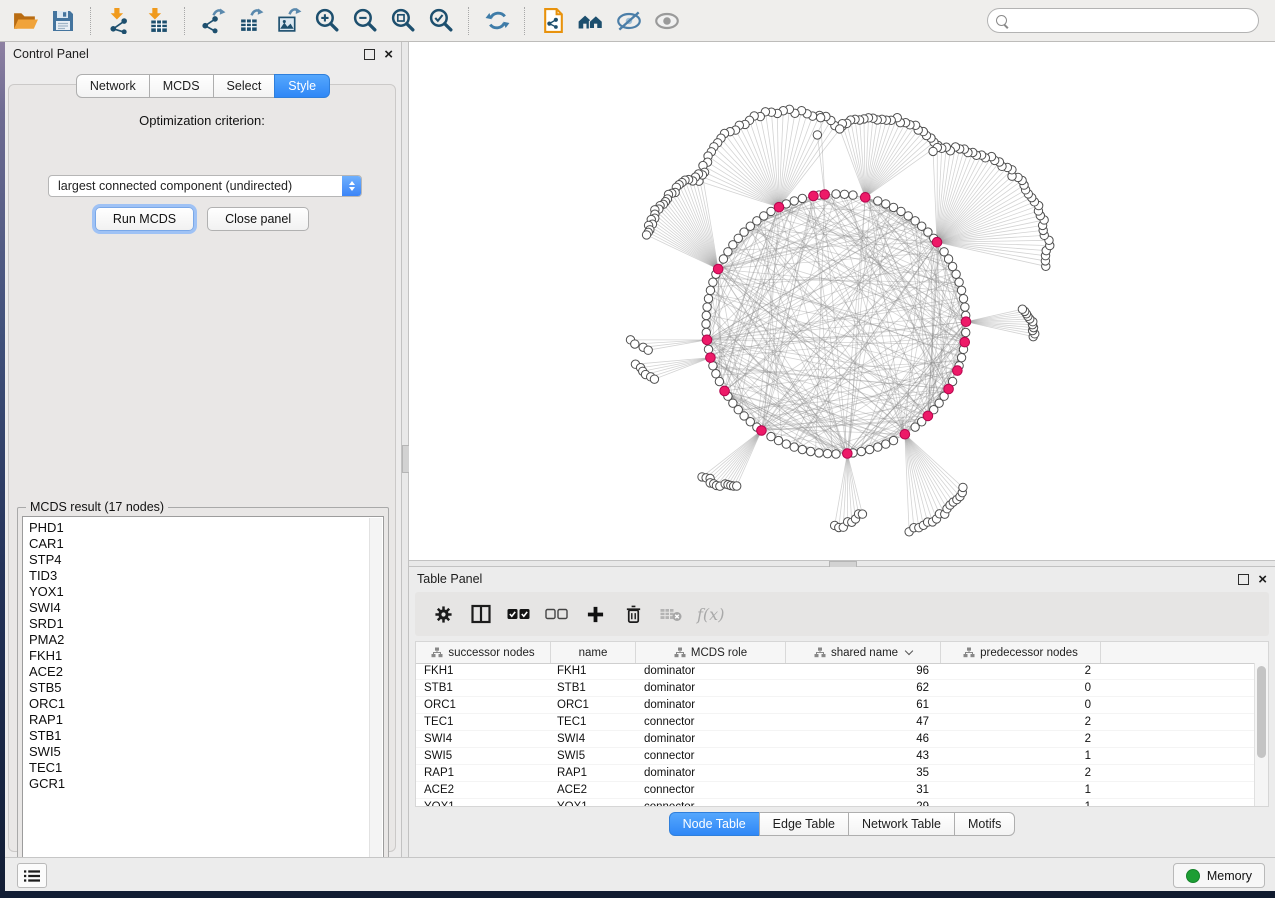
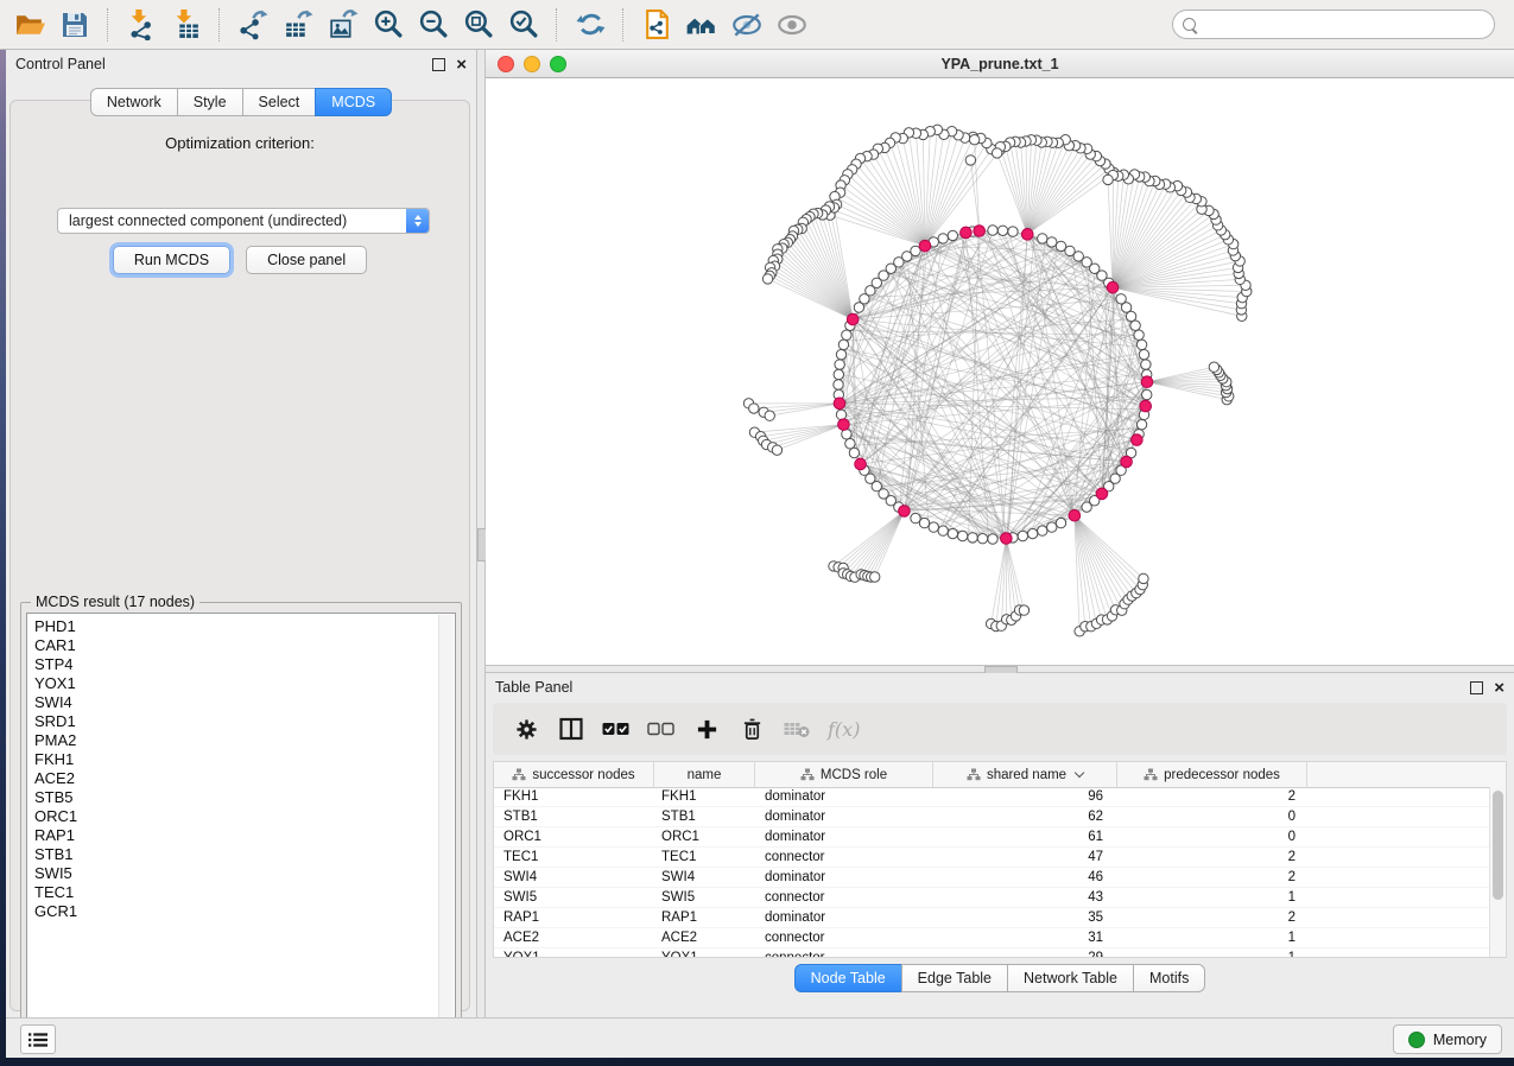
  Control Panel
  ×
  Network
- MCDS
+ Style
  Select
- Style
+ MCDS
  Optimization criterion:
  largest connected component (undirected)
  Run MCDS
  Close panel
  MCDS result (17 nodes)
  PHD1
  CAR1
  STP4
- TID3
  YOX1
  SWI4
  SRD1
  PMA2
  FKH1
  ACE2
  STB5
  ORC1
  RAP1
  STB1
  SWI5
  TEC1
  GCR1
+ YPA_prune.txt_1
  Table Panel
  ×
  f(x)
  successor nodes
  name
  MCDS role
  shared name
  predecessor nodes
  FKH1
  FKH1
  dominator
  96
  2
  STB1
  STB1
  dominator
  62
  0
  ORC1
  ORC1
  dominator
  61
  0
  TEC1
  TEC1
  connector
  47
  2
  SWI4
  SWI4
  dominator
  46
  2
  SWI5
  SWI5
  connector
  43
  1
  RAP1
  RAP1
  dominator
  35
  2
  ACE2
  ACE2
  connector
  31
  1
  Node Table
  Edge Table
  Network Table
  Motifs
  Memory
